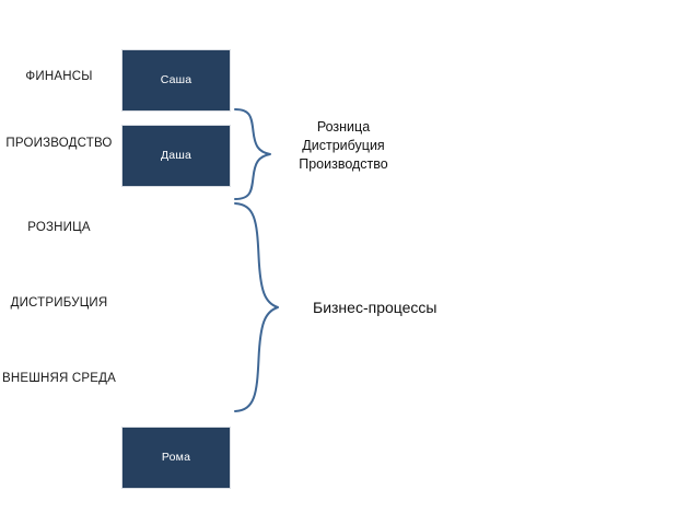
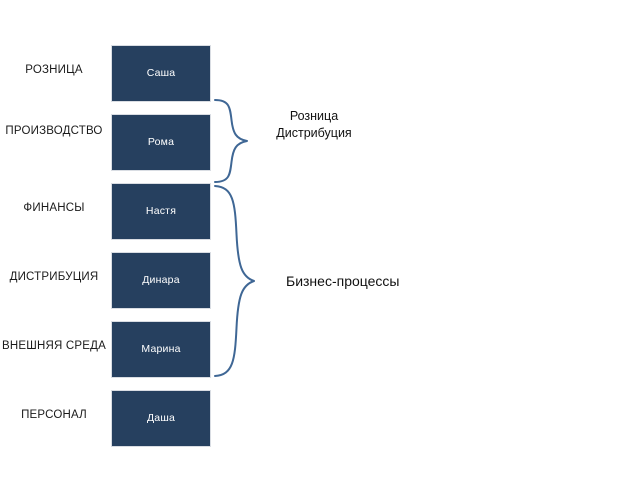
- ФИНАНСЫ
+ РОЗНИЦА
  ПРОИЗВОДСТВО
- РОЗНИЦА
+ ФИНАНСЫ
  ДИСТРИБУЦИЯ
  ВНЕШНЯЯ СРЕДА
+ ПЕРСОНАЛ
  Саша
- Даша
+ Рома
+ Настя
+ Динара
+ Марина
- Рома
+ Даша
  Розница
  Дистрибуция
- Производство
  Бизнес-процессы
